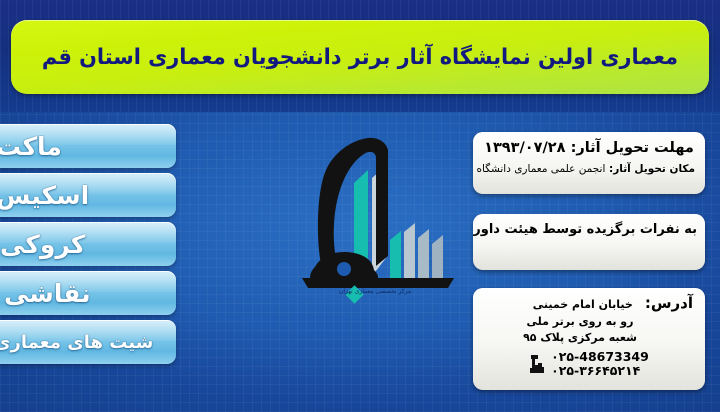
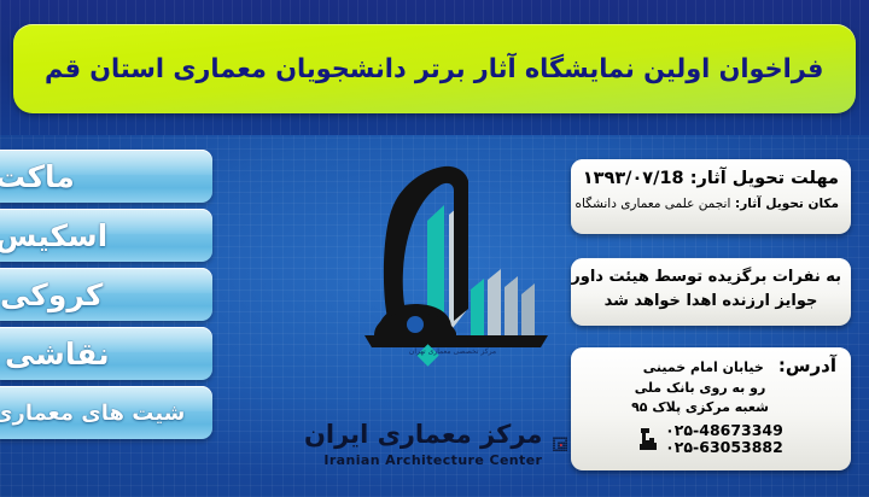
- معماری اولین نمایشگاه آثار برتر دانشجویان معماری استان قم
+ فراخوان اولین نمایشگاه آثار برتر دانشجویان معماری استان قم
  ماکت
  اسکیس
  کروکی
  نقاشی
  شیت های معماری
- مهلت تحویل آثار: ۱۳۹۳/۰۷/۲۸
+ مهلت تحویل آثار: ۱۳۹۳/۰۷/18
  مکان تحویل آثار: انجمن علمی معماری دانشگاه
  به نفرات برگزیده توسط هیئت داور
+ جوایز ارزنده اهدا خواهد شد
  آدرس:
  خیابان امام خمینی
- رو به روی برتر ملی
+ رو به روی بانک ملی
  شعبه مرکزی پلاک ۹۵
  ۰۲۵-48673349
- ۰۲۵-۳۶۶۴۵۲۱۴
+ ۰۲۵-63053882
+ مرکز معماری ایران
+ Iranian Architecture Center
